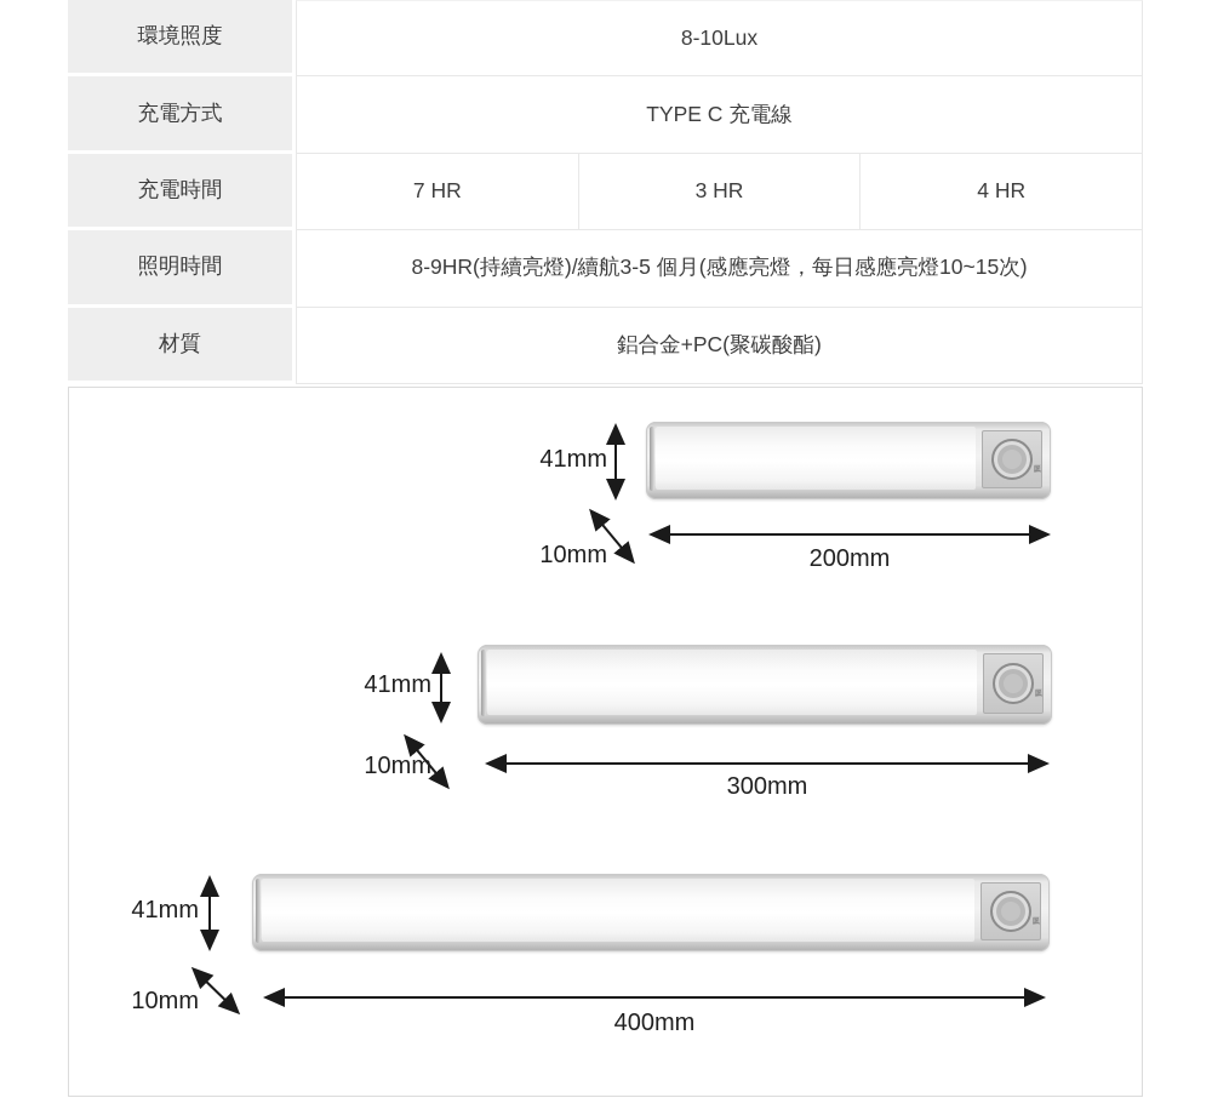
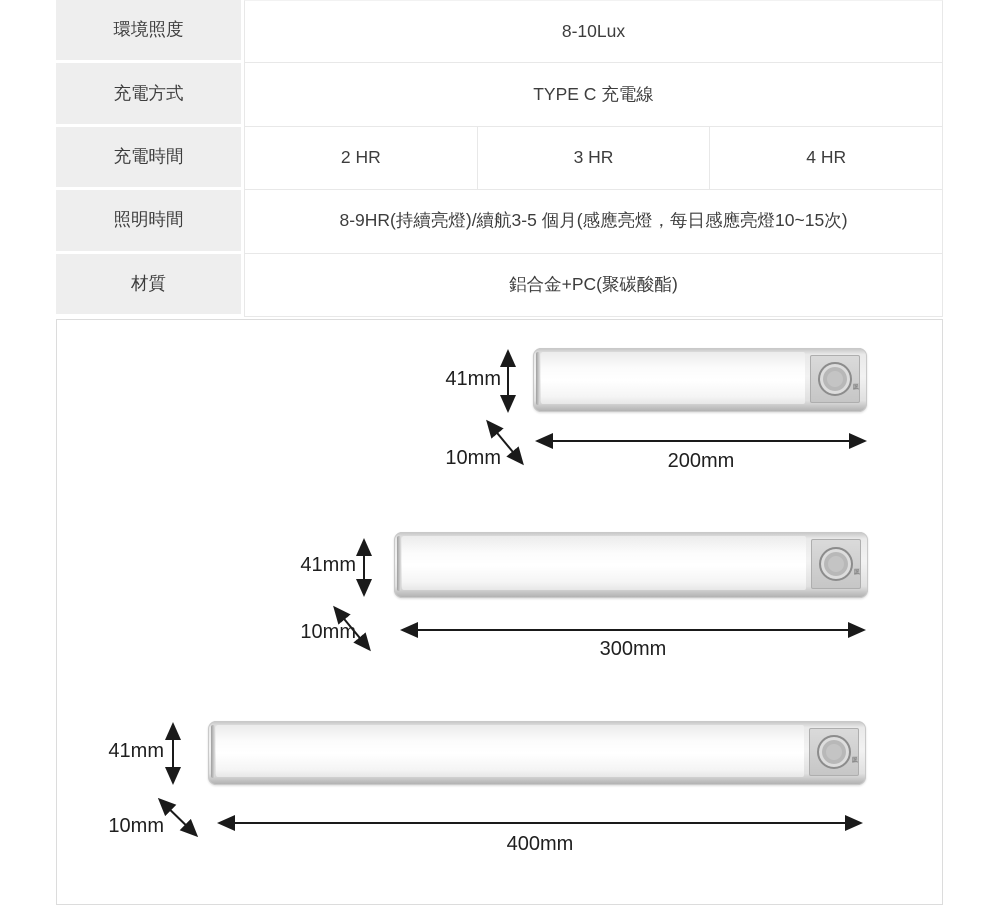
  環境照度
  8-10Lux
  充電方式
  TYPE C 充電線
  充電時間
- 7 HR
+ 2 HR
  3 HR
  4 HR
  照明時間
  8-9HR(持續亮燈)/續航3-5 個月(感應亮燈，每日感應亮燈10~15次)
  材質
  鋁合金+PC(聚碳酸酯)
  41mm
  10mm
  200mm
  41mm
  10mm
  300mm
  41mm
  10mm
  400mm
